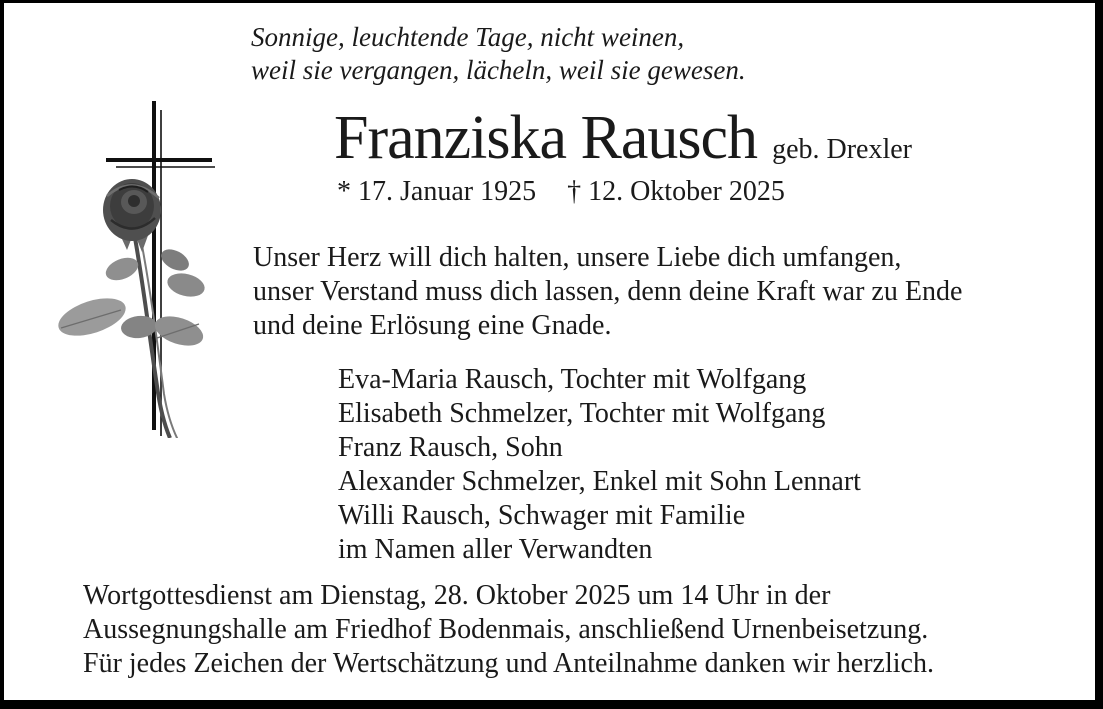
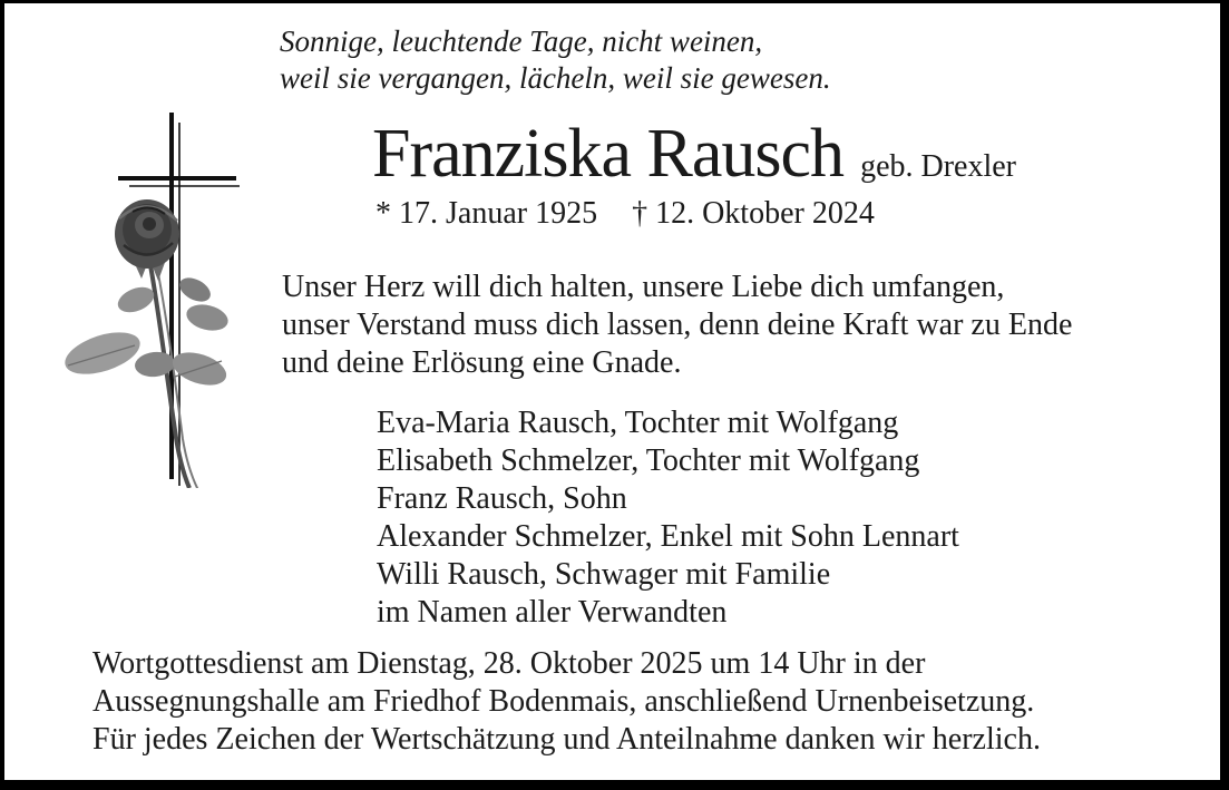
  Sonnige, leuchtende Tage, nicht weinen,
  weil sie vergangen, lächeln, weil sie gewesen.
  Franziska Rausch
  geb. Drexler
- * 17. Januar 1925 † 12. Oktober 2025
+ * 17. Januar 1925 † 12. Oktober 2024
  Unser Herz will dich halten, unsere Liebe dich umfangen,
  unser Verstand muss dich lassen, denn deine Kraft war zu Ende
  und deine Erlösung eine Gnade.
  Eva-Maria Rausch, Tochter mit Wolfgang
  Elisabeth Schmelzer, Tochter mit Wolfgang
  Franz Rausch, Sohn
  Alexander Schmelzer, Enkel mit Sohn Lennart
  Willi Rausch, Schwager mit Familie
  im Namen aller Verwandten
  Wortgottesdienst am Dienstag, 28. Oktober 2025 um 14 Uhr in der
  Aussegnungshalle am Friedhof Bodenmais, anschließend Urnenbeisetzung.
  Für jedes Zeichen der Wertschätzung und Anteilnahme danken wir herzlich.
